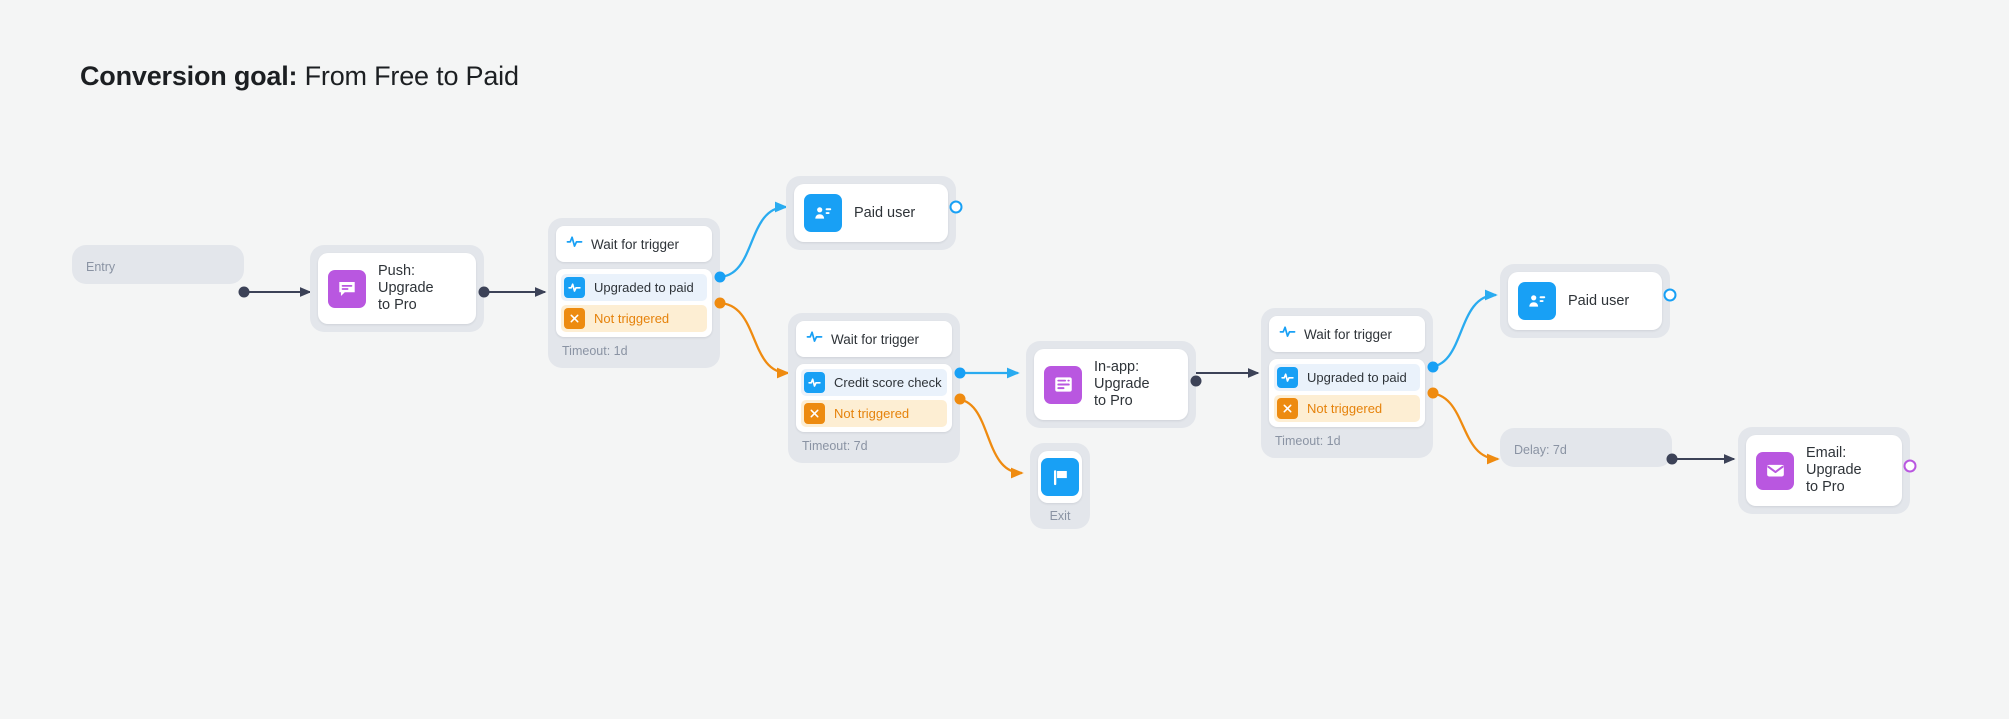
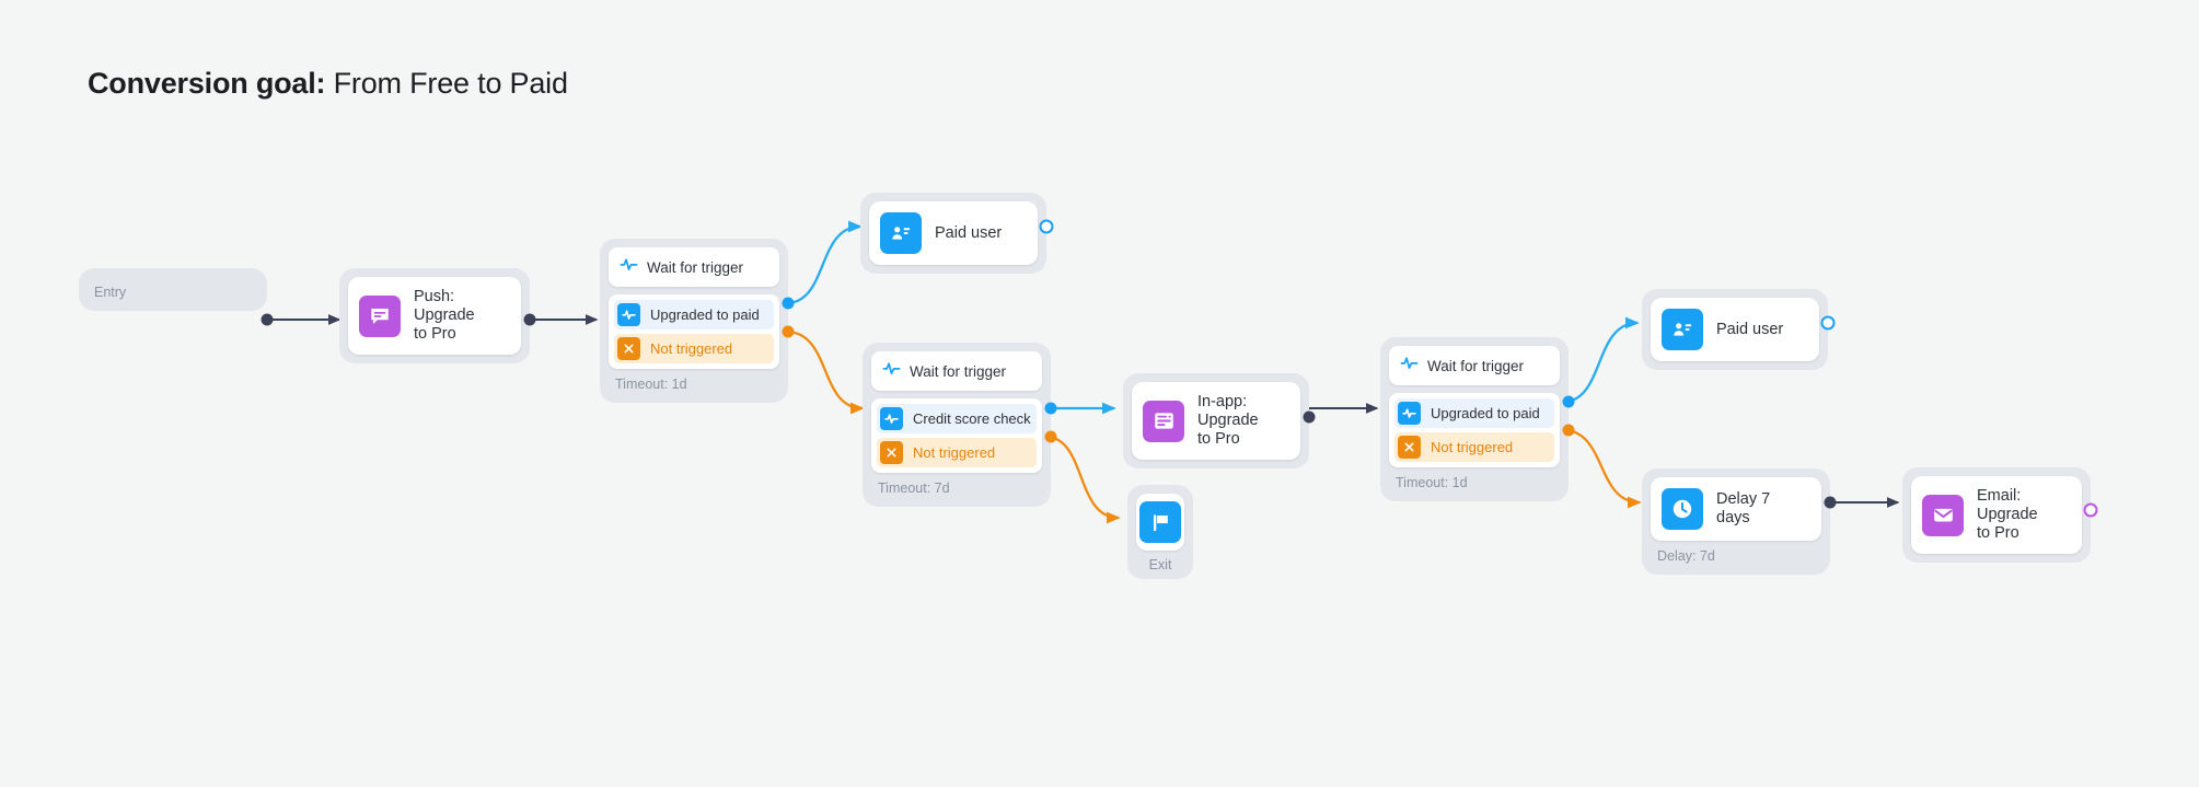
  Conversion goal: From Free to Paid
  Entry
  Push: Upgrade
  to Pro
  Wait for trigger
  Upgraded to paid
  Not triggered
  Timeout: 1d
  Paid user
  Wait for trigger
  Credit score check
  Not triggered
  Timeout: 7d
  In-app: Upgrade
  to Pro
  Exit
  Wait for trigger
  Upgraded to paid
  Not triggered
  Timeout: 1d
  Paid user
+ Delay 7 days
  Delay: 7d
  Email: Upgrade
  to Pro
